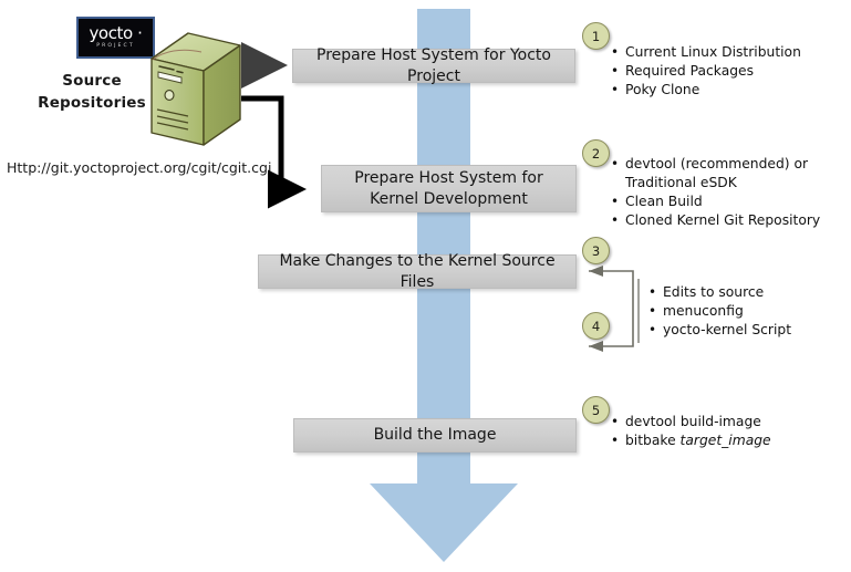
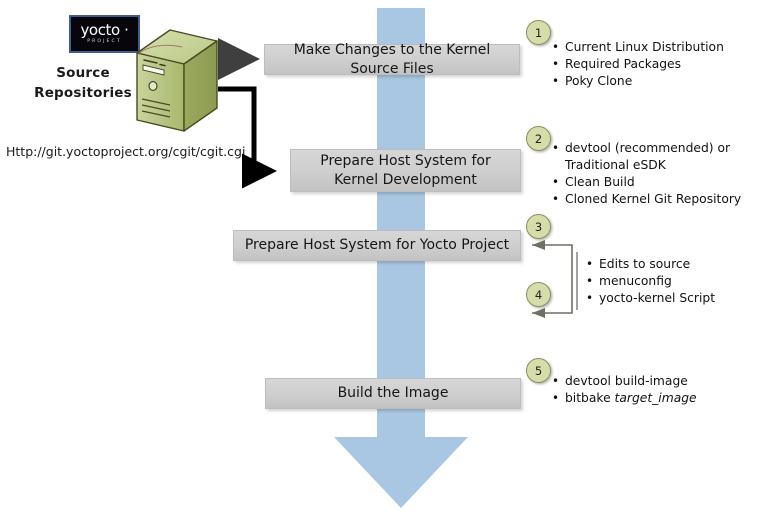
  yocto ·
  Source
  Repositories
  Http://git.yoctoproject.org/cgit/cgit.cgi
- Prepare Host System for Yocto Project
+ Make Changes to the Kernel Source Files
  Prepare Host System for Kernel Development
- Make Changes to the Kernel Source Files
+ Prepare Host System for Yocto Project
  Build the Image
  1
  2
  3
  4
  5
  Current Linux Distribution
  Required Packages
  Poky Clone
  devtool (recommended) or Traditional eSDK
  Clean Build
  Cloned Kernel Git Repository
  Edits to source
  menuconfig
  yocto-kernel Script
  devtool build-image
  bitbake target_image
